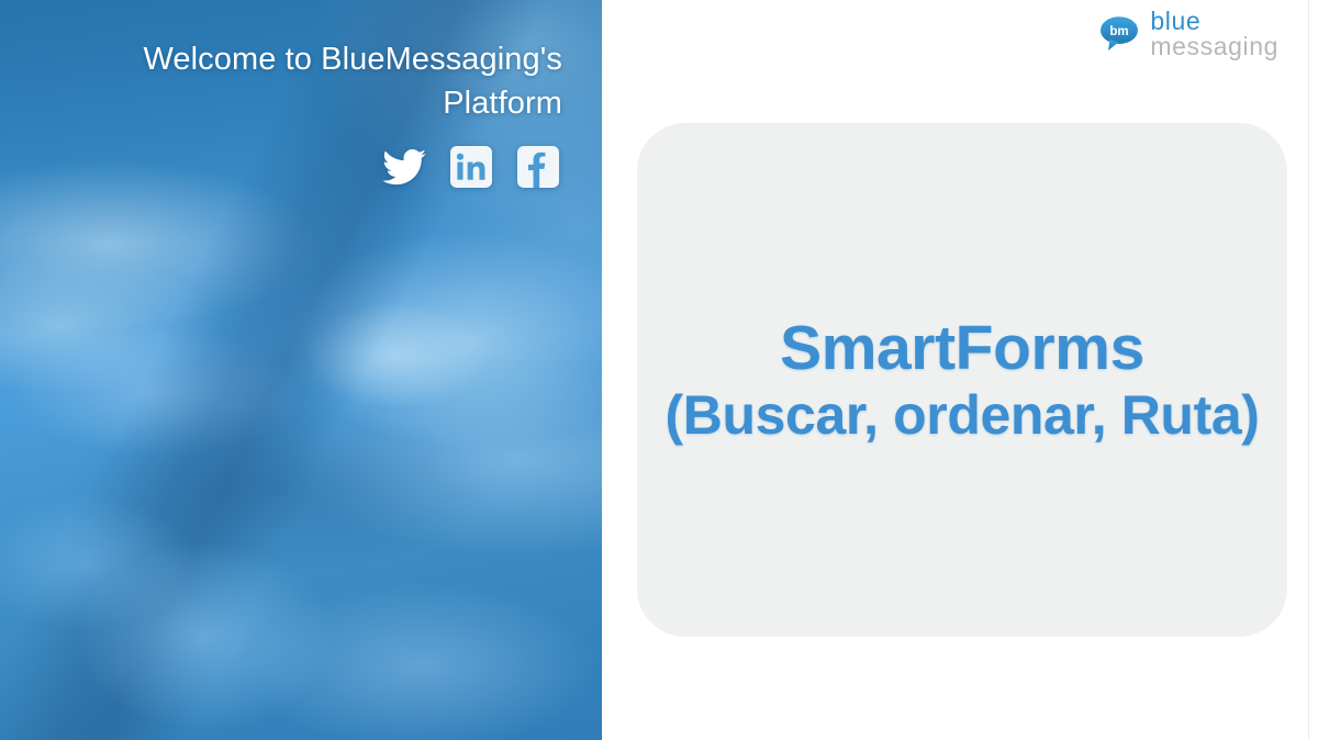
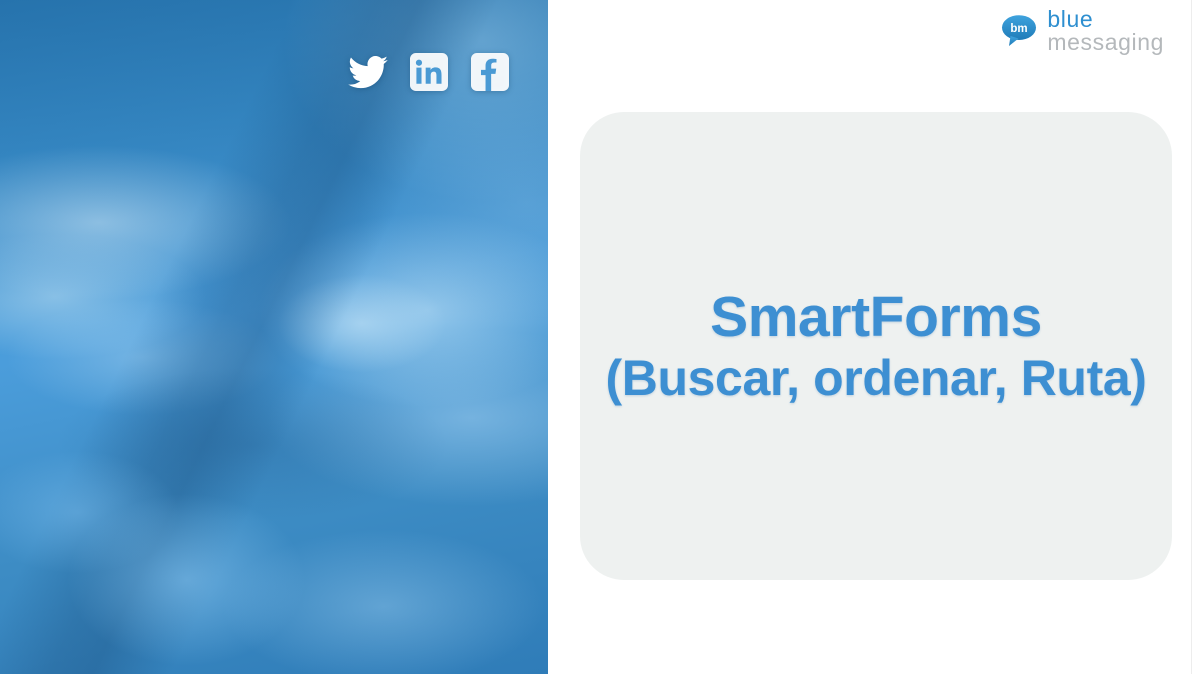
- Welcome to BlueMessaging's Platform
  bm
  blue
  messaging
  SmartForms
  (Buscar, ordenar, Ruta)
